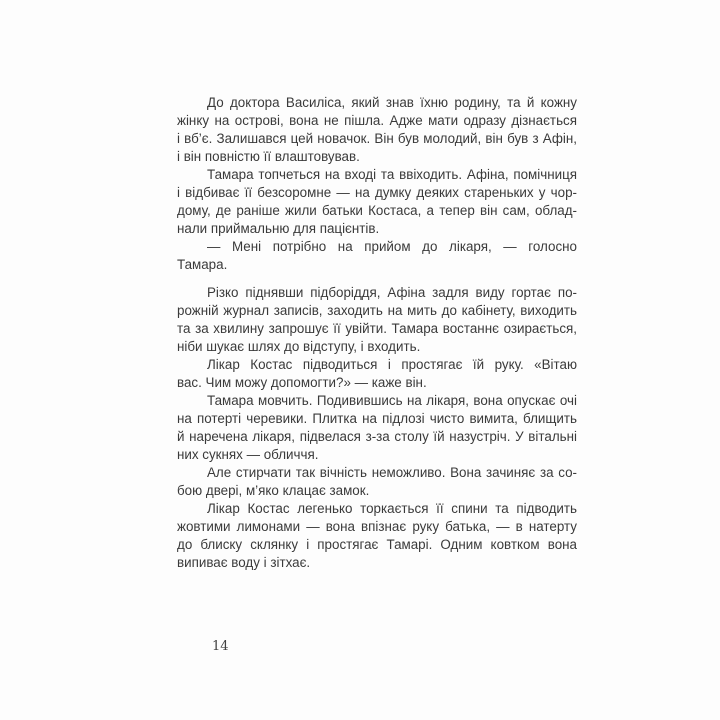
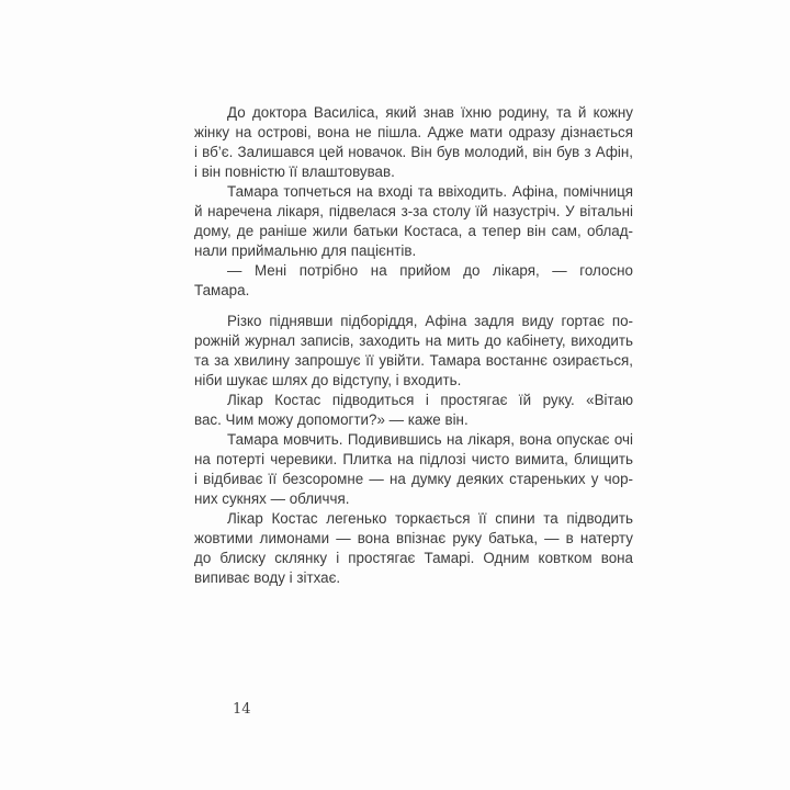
  До доктора Василіса, який знав їхню родину, та й кожну
  жінку на острові, вона не пішла. Адже мати одразу дізнається
  і вб’є. Залишався цей новачок. Він був молодий, він був з Афін,
  і він повністю її влаштовував.
  Тамара топчеться на вході та ввіходить. Афіна, помічниця
- і відбиває її безсоромне — на думку деяких стареньких у чор-
+ й наречена лікаря, підвелася з-за столу їй назустріч. У вітальні
  дому, де раніше жили батьки Костаса, а тепер він сам, облад-
  нали приймальню для пацієнтів.
  — Мені потрібно на прийом до лікаря, — голосно
  Тамара.
  Різко піднявши підборіддя, Афіна задля виду гортає по-
  рожній журнал записів, заходить на мить до кабінету, виходить
  та за хвилину запрошує її увійти. Тамара востаннє озирається,
  ніби шукає шлях до відступу, і входить.
  Лікар Костас підводиться і простягає їй руку. «Вітаю
  вас. Чим можу допомогти?» — каже він.
  Тамара мовчить. Подивившись на лікаря, вона опускає очі
  на потерті черевики. Плитка на підлозі чисто вимита, блищить
- й наречена лікаря, підвелася з-за столу їй назустріч. У вітальні
+ і відбиває її безсоромне — на думку деяких стареньких у чор-
  них сукнях — обличчя.
- Але стирчати так вічність неможливо. Вона зачиняє за со-
- бою двері, м’яко клацає замок.
  Лікар Костас легенько торкається її спини та підводить
  жовтими лимонами — вона впізнає руку батька, — в натерту
  до блиску склянку і простягає Тамарі. Одним ковтком вона
  випиває воду і зітхає.
  14
